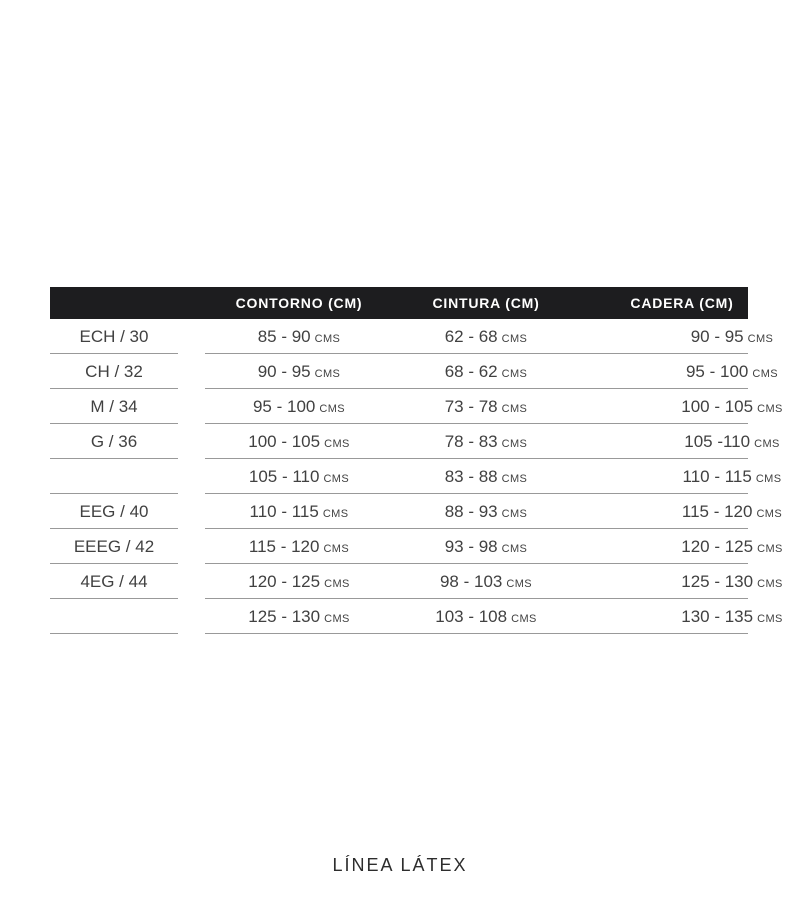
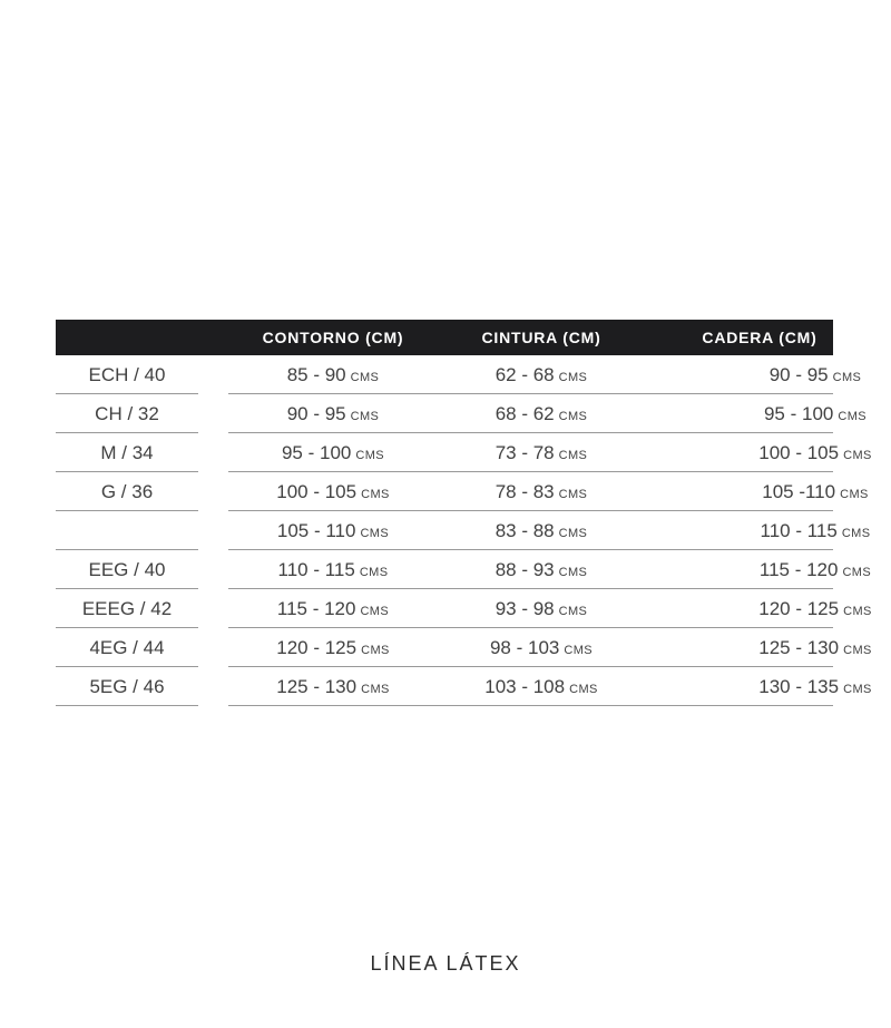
  CONTORNO (CM)
  CINTURA (CM)
  CADERA (CM)
- ECH / 30
+ ECH / 40
  85 - 90 CMS
  62 - 68 CMS
  90 - 95 CMS
  CH / 32
  90 - 95 CMS
  68 - 62 CMS
  95 - 100 CMS
  M / 34
  95 - 100 CMS
  73 - 78 CMS
  100 - 105 CMS
  G / 36
  100 - 105 CMS
  78 - 83 CMS
  105 -110 CMS
  105 - 110 CMS
  83 - 88 CMS
  110 - 115 CMS
  EEG / 40
  110 - 115 CMS
  88 - 93 CMS
  115 - 120 CMS
  EEEG / 42
  115 - 120 CMS
  93 - 98 CMS
  120 - 125 CMS
  4EG / 44
  120 - 125 CMS
  98 - 103 CMS
  125 - 130 CMS
+ 5EG / 46
  125 - 130 CMS
  103 - 108 CMS
  130 - 135 CMS
  LÍNEA LÁTEX
